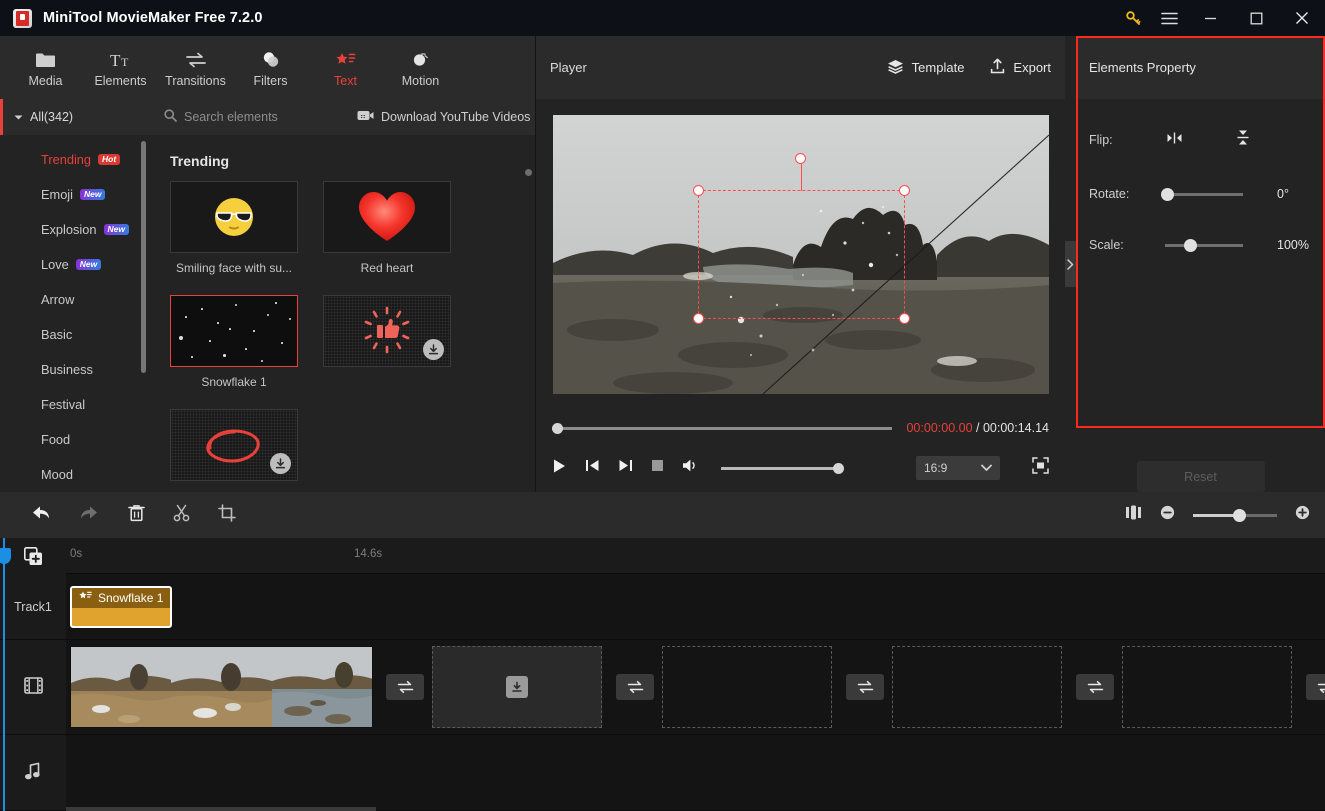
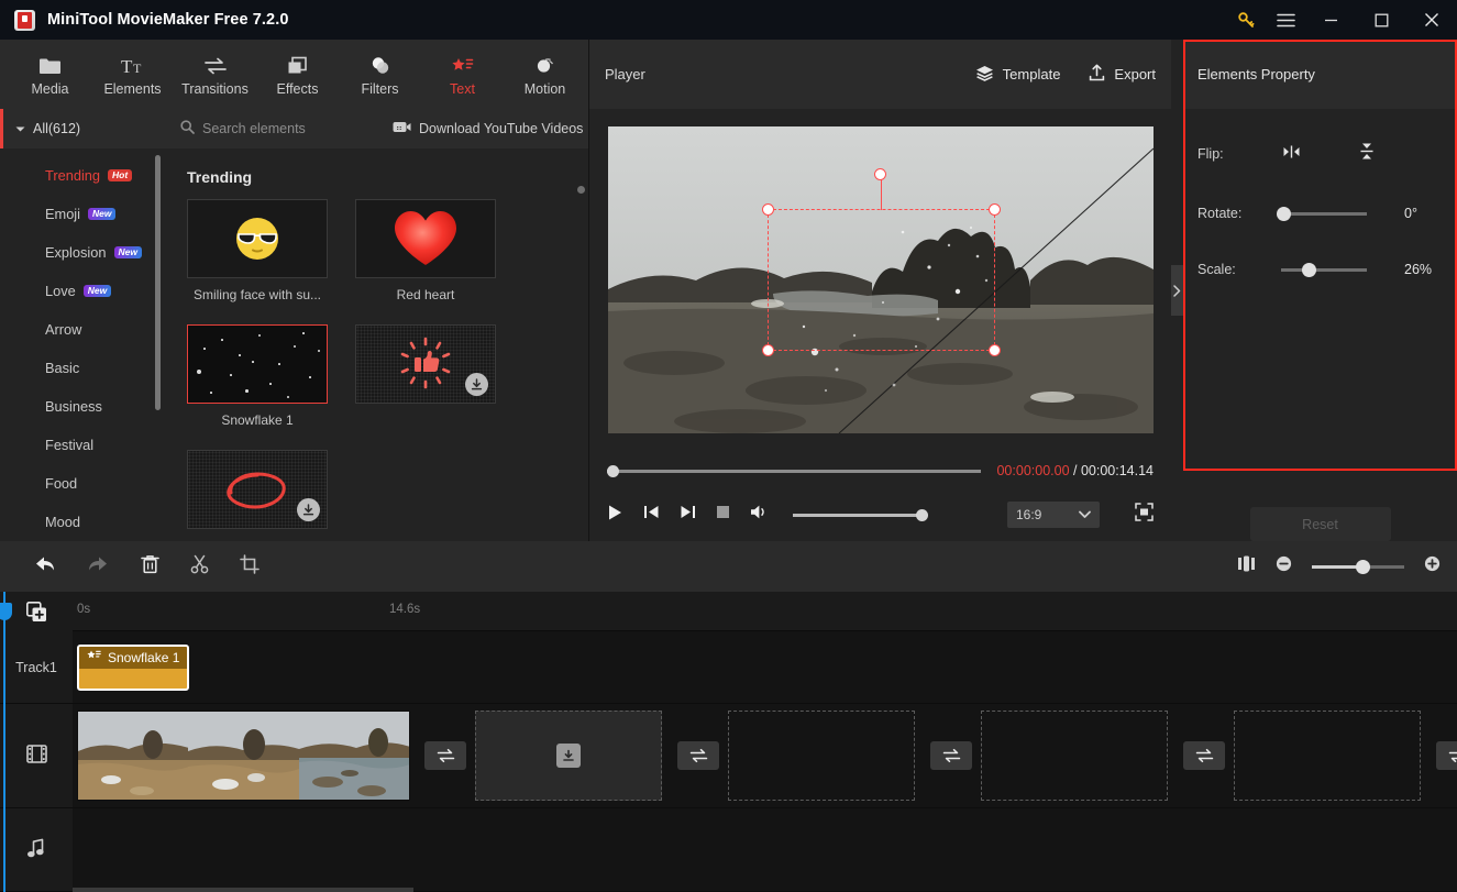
  MiniTool MovieMaker Free 7.2.0
  Media
  T
  T
  Elements
  Transitions
+ Effects
  Filters
  Text
  Motion
- All(342)
+ All(612)
  Trending
  Hot
  Emoji
  New
  Explosion
  New
  Love
  New
  Arrow
  Basic
  Business
  Festival
  Food
  Mood
  Search elements
  Download YouTube Videos
  Trending
  Smiling face with su...
  Red heart
  Snowflake 1
  Player
  Template
  Export
  00:00:00.00 / 00:00:14.14
  16:9
  Elements Property
  Flip:
  Rotate:
  0°
  Scale:
- 100%
+ 26%
  Reset
  Track1
  0s
  14.6s
  Snowflake 1
